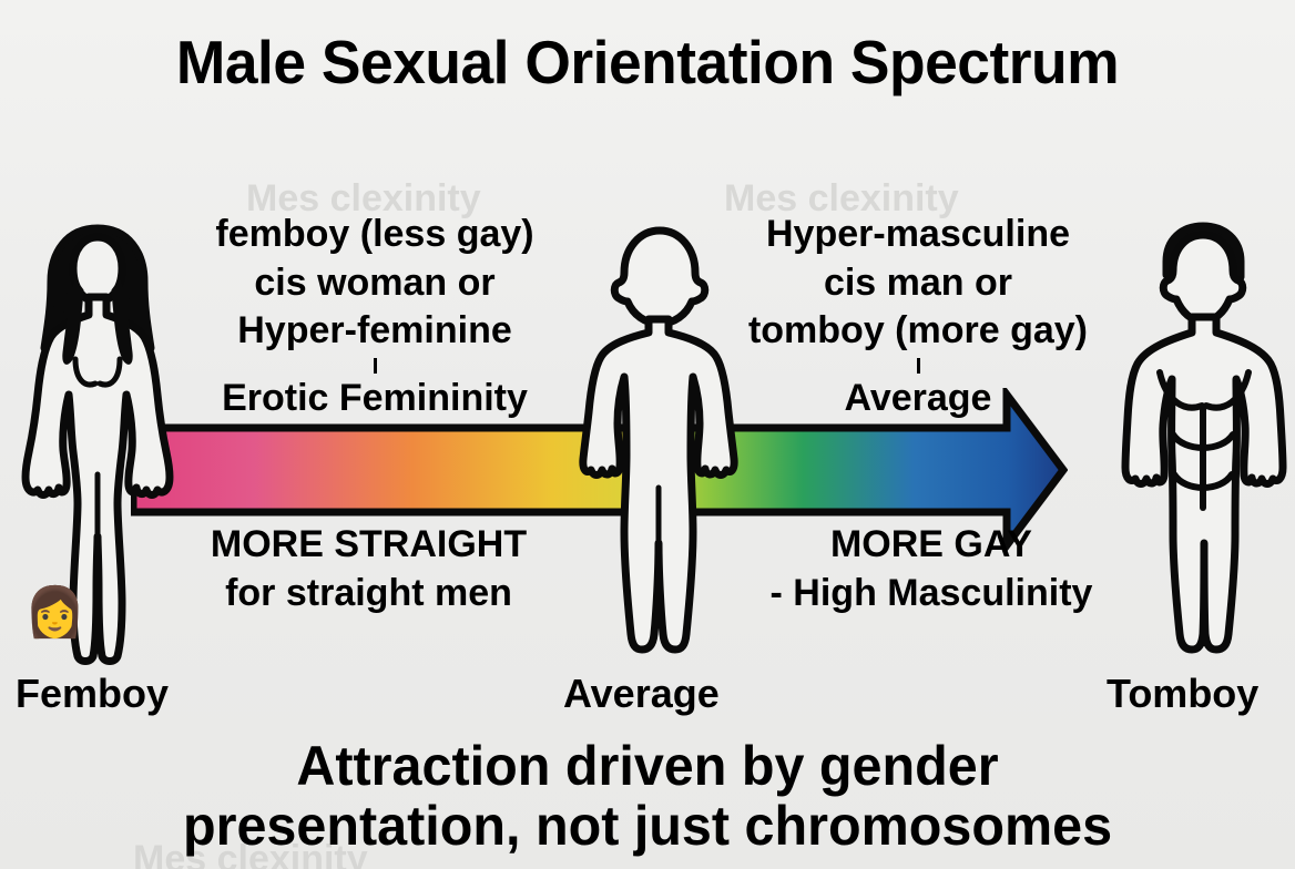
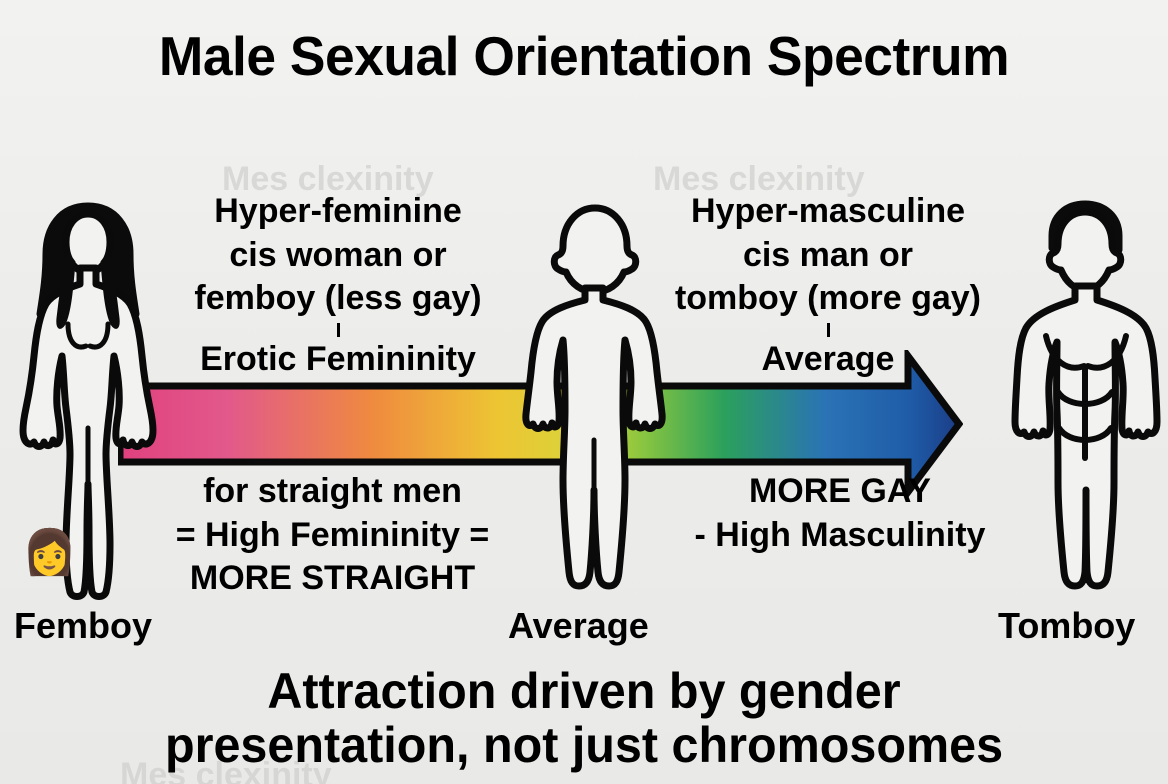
  Mes clexinity
  Mes clexinity
  Mes clexinity
  Male Sexual Orientation Spectrum
- femboy (less gay)
+ Hyper-feminine
  cis woman or
- Hyper-feminine
+ femboy (less gay)
  Erotic Femininity
  Hyper-masculine
  cis man or
  tomboy (more gay)
  Average
- MORE STRAIGHT
+ for straight men
+ = High Femininity =
- for straight men
+ MORE STRAIGHT
  MORE GAY
  - High Masculinity
  👩
  Femboy
  Average
  Tomboy
  Attraction driven by gender
  presentation, not just chromosomes
